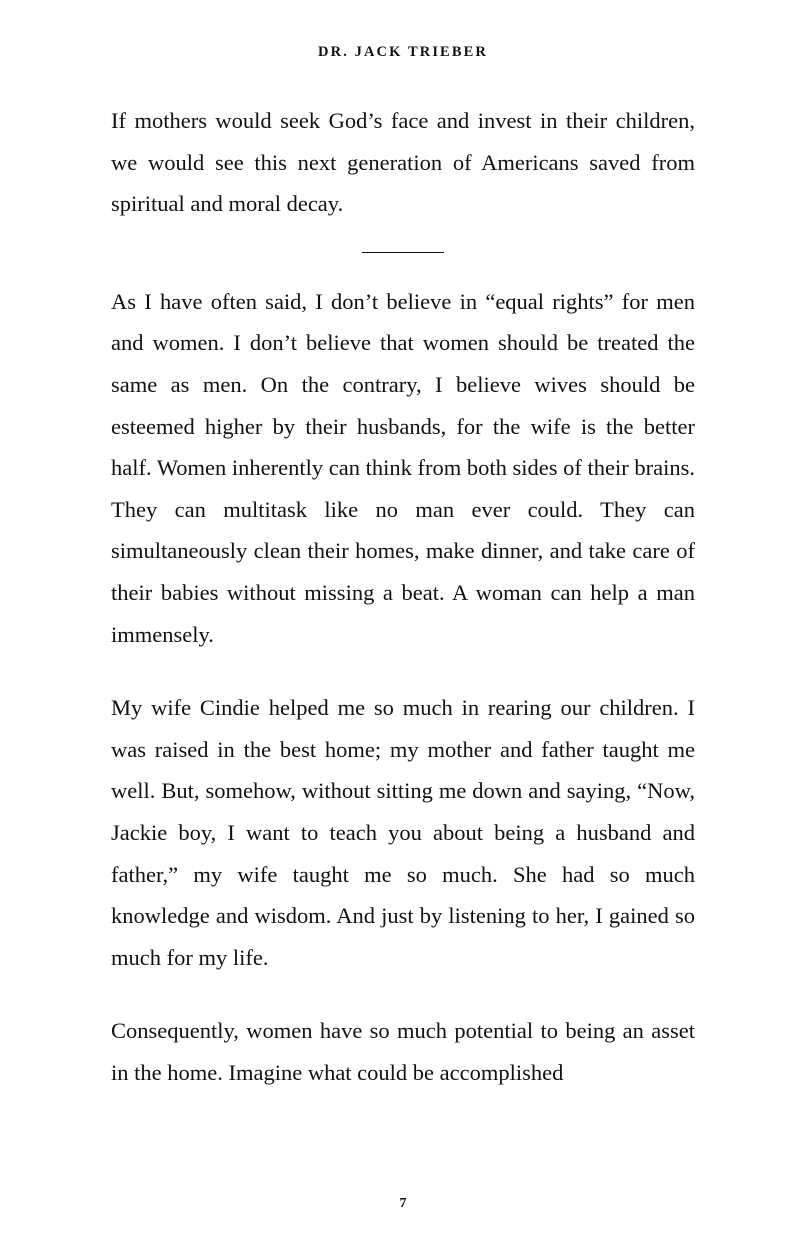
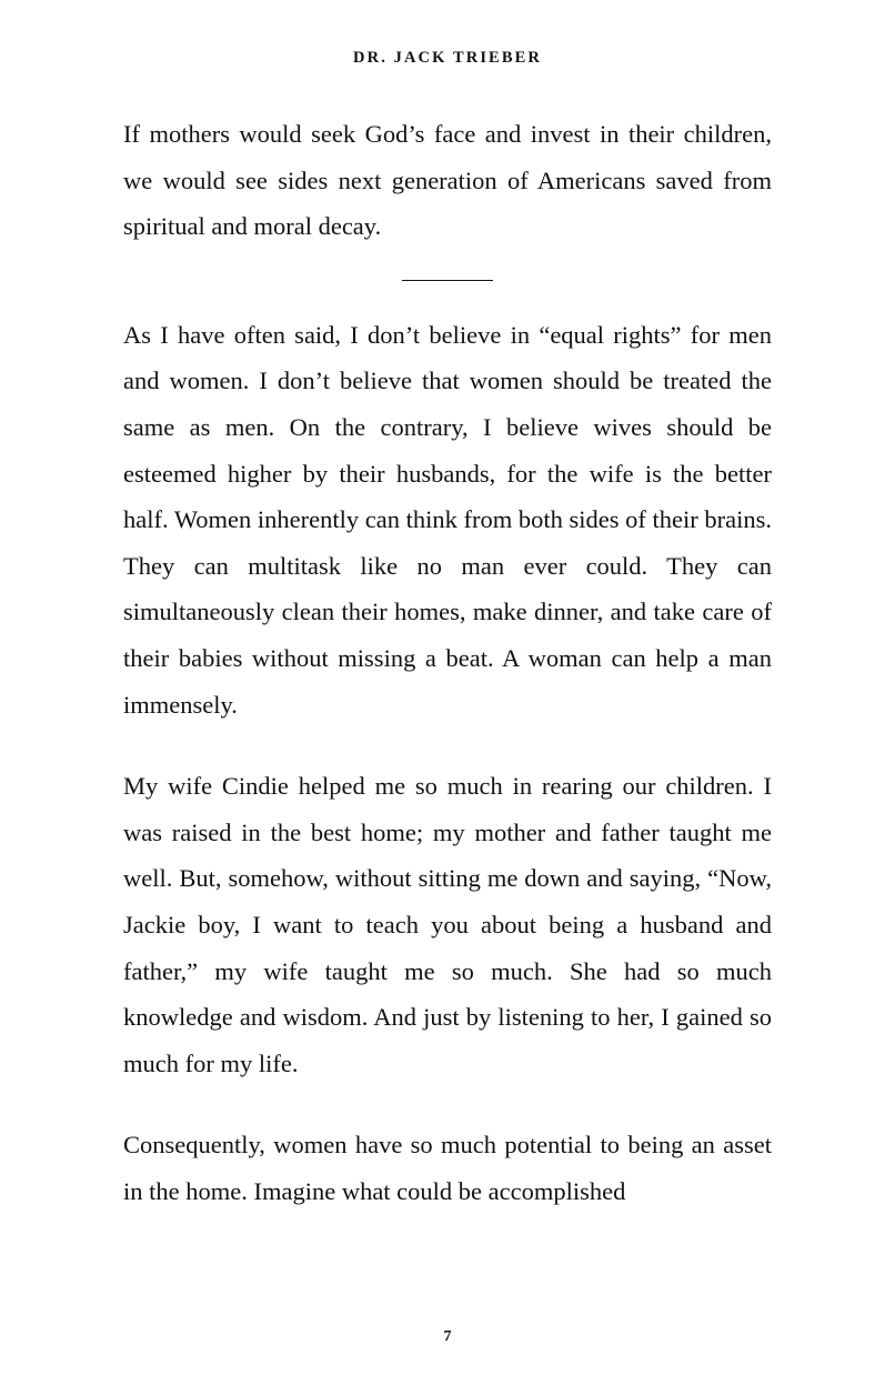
  DR. JACK TRIEBER
- If mothers would seek God’s face and invest in their children, we would see this next generation of Americans saved from spiritual and moral decay.
+ If mothers would seek God’s face and invest in their children, we would see sides next generation of Americans saved from spiritual and moral decay.
  As I have often said, I don’t believe in “equal rights” for men and women. I don’t believe that women should be treated the same as men. On the contrary, I believe wives should be esteemed higher by their husbands, for the wife is the better half. Women inherently can think from both sides of their brains. They can multitask like no man ever could. They can simultaneously clean their homes, make dinner, and take care of their babies without missing a beat. A woman can help a man immensely.
  My wife Cindie helped me so much in rearing our children. I was raised in the best home; my mother and father taught me well. But, somehow, without sitting me down and saying, “Now, Jackie boy, I want to teach you about being a husband and father,” my wife taught me so much. She had so much knowledge and wisdom. And just by listening to her, I gained so much for my life.
  Consequently, women have so much potential to being an asset in the home. Imagine what could be accomplished
  7
